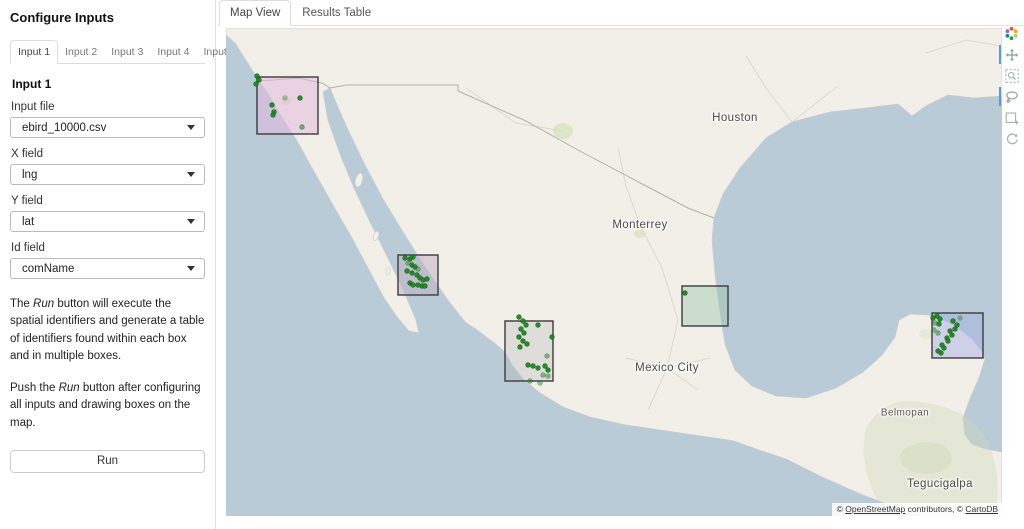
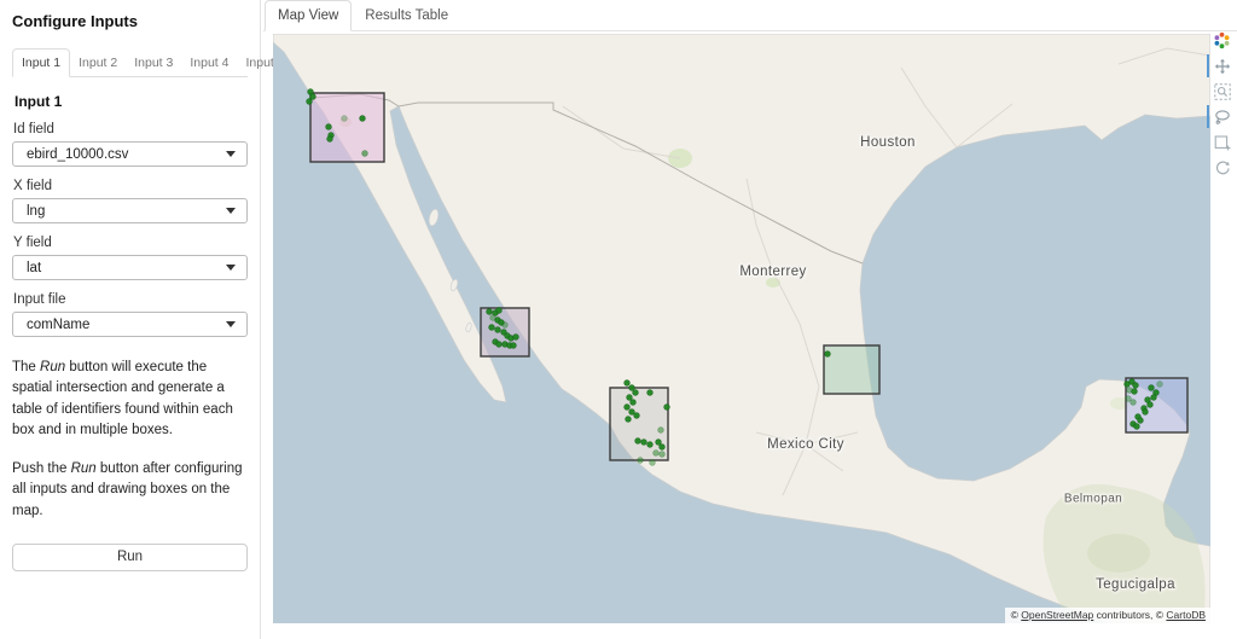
  Configure Inputs
  Input 1
  Input 2
  Input 3
  Input 4
  Input 1
- Input file
+ Id field
  ebird_10000.csv
  X field
  lng
  Y field
  lat
- Id field
+ Input file
  comName
- The Run button will execute the spatial identifiers and generate a table of identifiers found within each box and in multiple boxes.
+ The Run button will execute the spatial intersection and generate a table of identifiers found within each box and in multiple boxes.
  Push the Run button after configuring all inputs and drawing boxes on the map.
  Run
  Map View
  Results Table
  Houston
  Monterrey
  Mexico City
  Belmopan
  Tegucigalpa
  © OpenStreetMap contributors, © CartoDB
